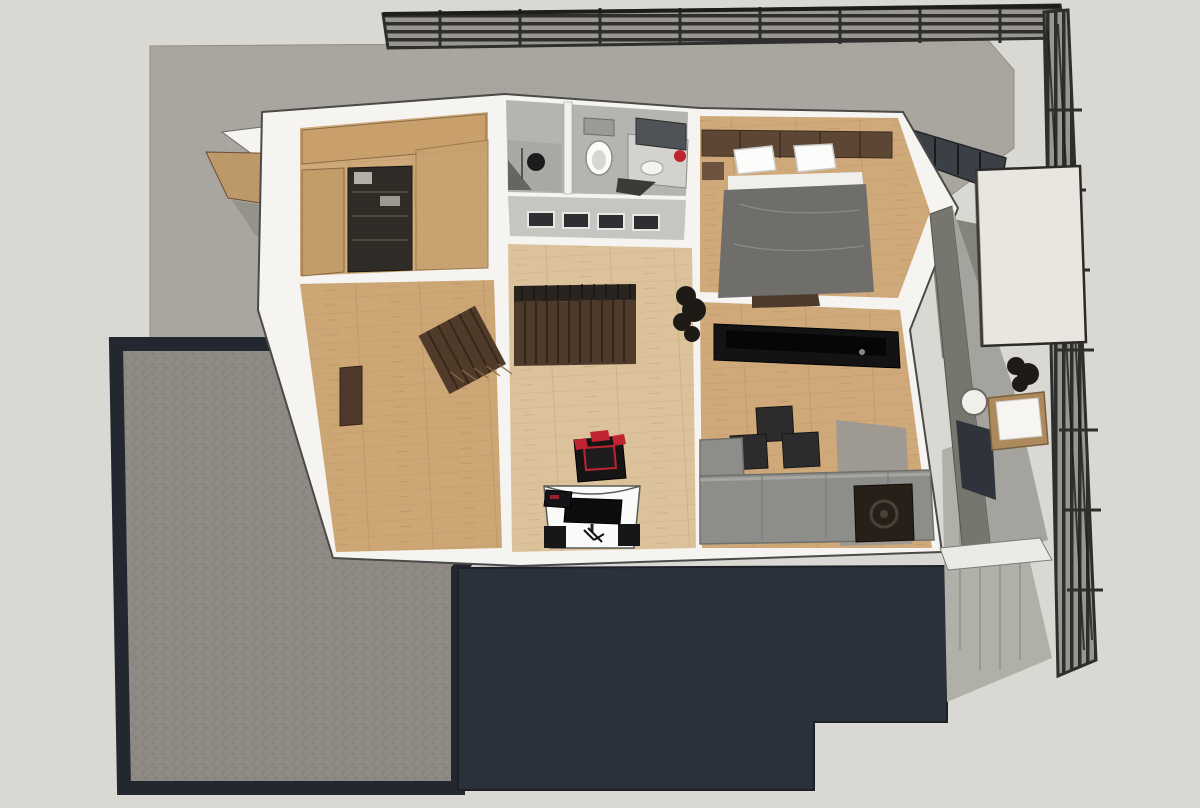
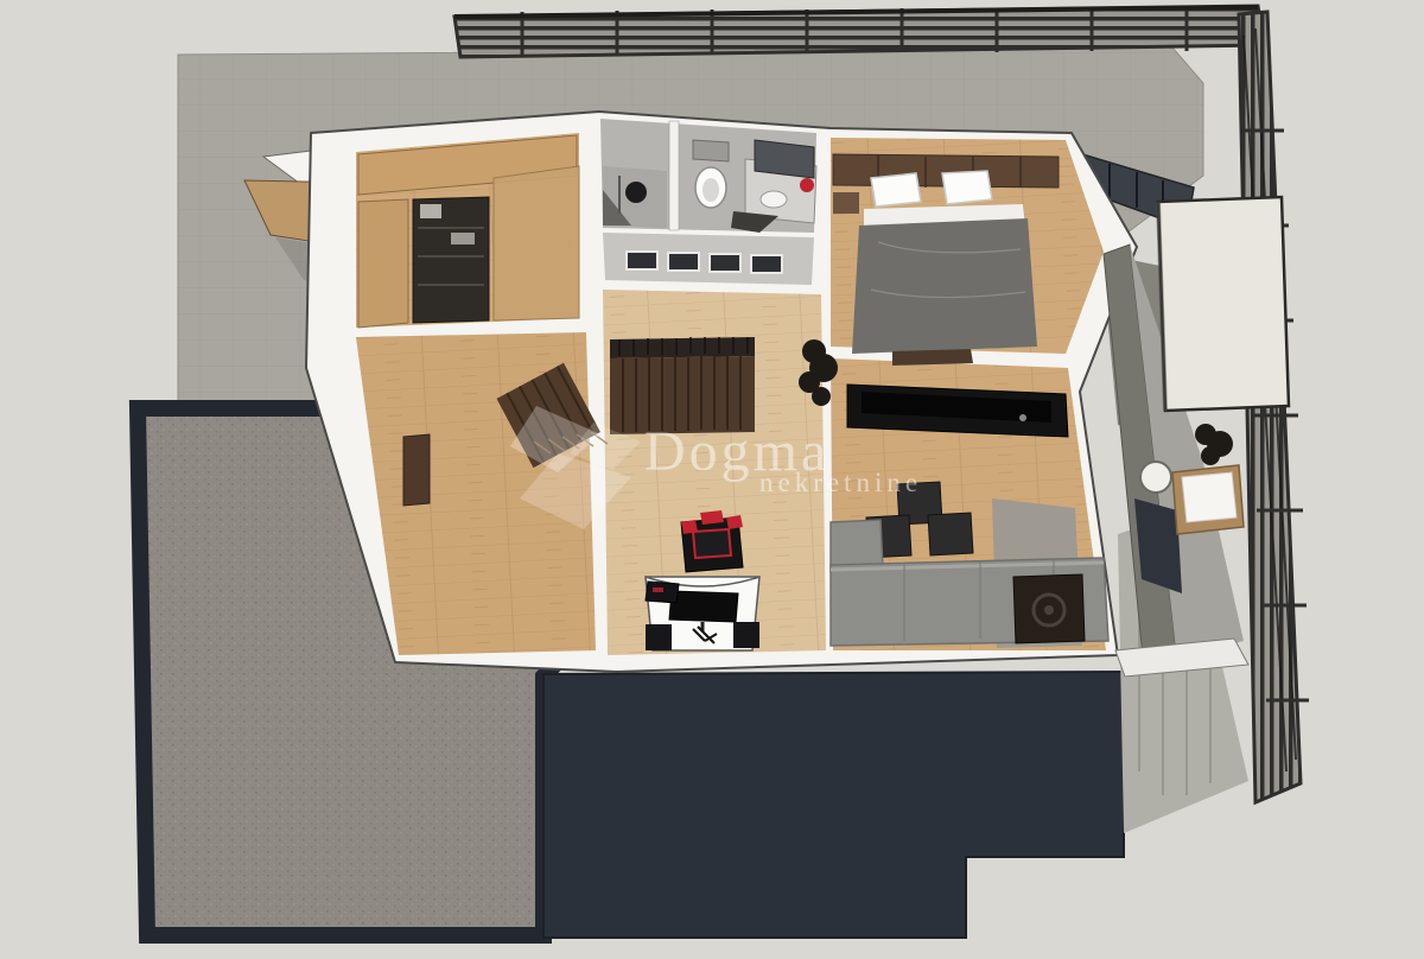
+ Dogma
+ nekretnine
